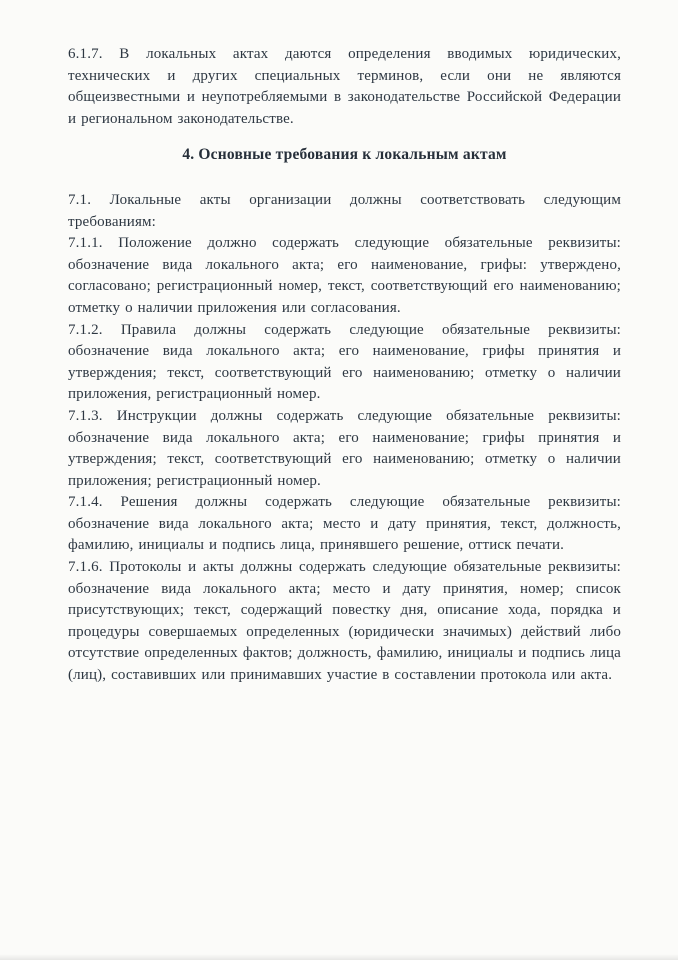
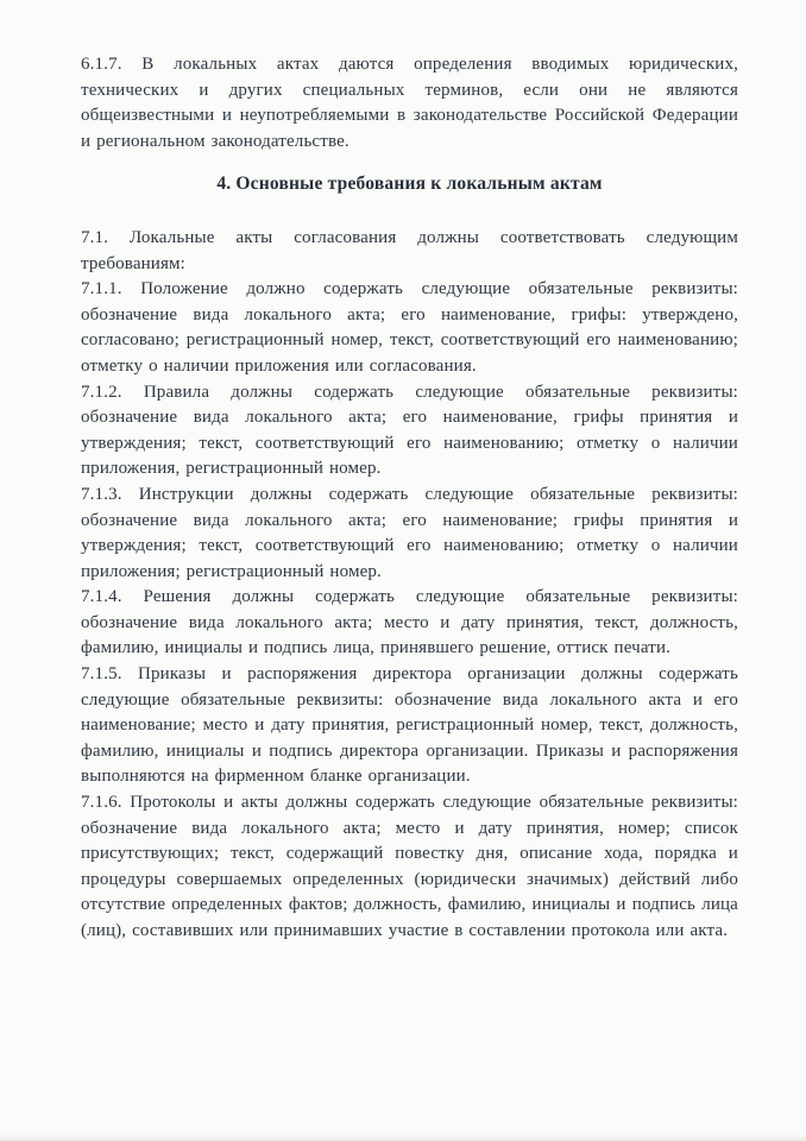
  6.1.7. В локальных актах даются определения вводимых юридических, технических и других специальных терминов, если они не являются общеизвестными и неупотребляемыми в законодательстве Российской Федерации и региональном законодательстве.
  4. Основные требования к локальным актам
- 7.1. Локальные акты организации должны соответствовать следующим требованиям:
+ 7.1. Локальные акты согласования должны соответствовать следующим требованиям:
  7.1.1. Положение должно содержать следующие обязательные реквизиты: обозначение вида локального акта; его наименование, грифы: утверждено, согласовано; регистрационный номер, текст, соответствующий его наименованию; отметку о наличии приложения или согласования.
  7.1.2. Правила должны содержать следующие обязательные реквизиты: обозначение вида локального акта; его наименование, грифы принятия и утверждения; текст, соответствующий его наименованию; отметку о наличии приложения, регистрационный номер.
  7.1.3. Инструкции должны содержать следующие обязательные реквизиты: обозначение вида локального акта; его наименование; грифы принятия и утверждения; текст, соответствующий его наименованию; отметку о наличии приложения; регистрационный номер.
  7.1.4. Решения должны содержать следующие обязательные реквизиты: обозначение вида локального акта; место и дату принятия, текст, должность, фамилию, инициалы и подпись лица, принявшего решение, оттиск печати.
+ 7.1.5. Приказы и распоряжения директора организации должны содержать следующие обязательные реквизиты: обозначение вида локального акта и его наименование; место и дату принятия, регистрационный номер, текст, должность, фамилию, инициалы и подпись директора организации. Приказы и распоряжения выполняются на фирменном бланке организации.
  7.1.6. Протоколы и акты должны содержать следующие обязательные реквизиты: обозначение вида локального акта; место и дату принятия, номер; список присутствующих; текст, содержащий повестку дня, описание хода, порядка и процедуры совершаемых определенных (юридически значимых) действий либо отсутствие определенных фактов; должность, фамилию, инициалы и подпись лица (лиц), составивших или принимавших участие в составлении протокола или акта.
